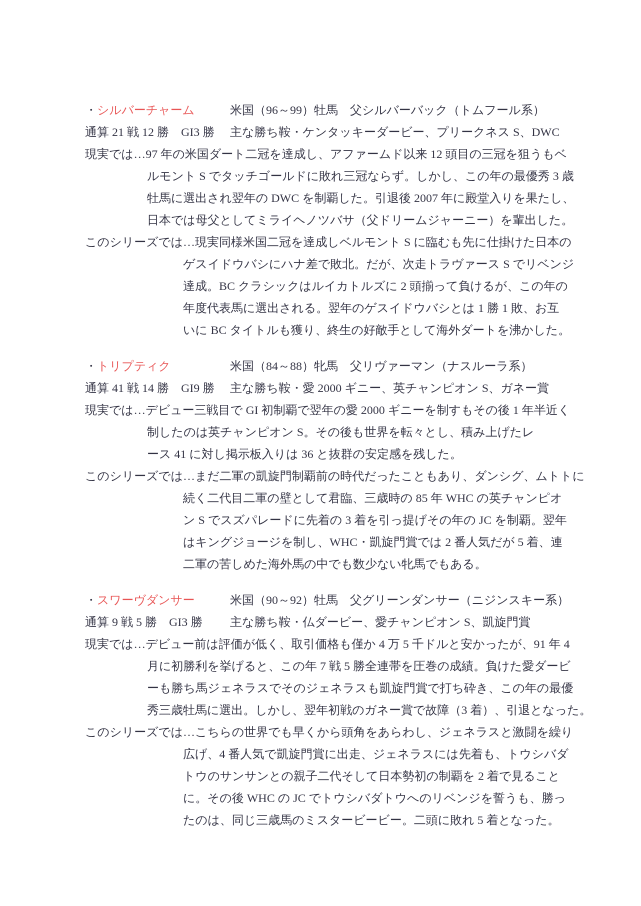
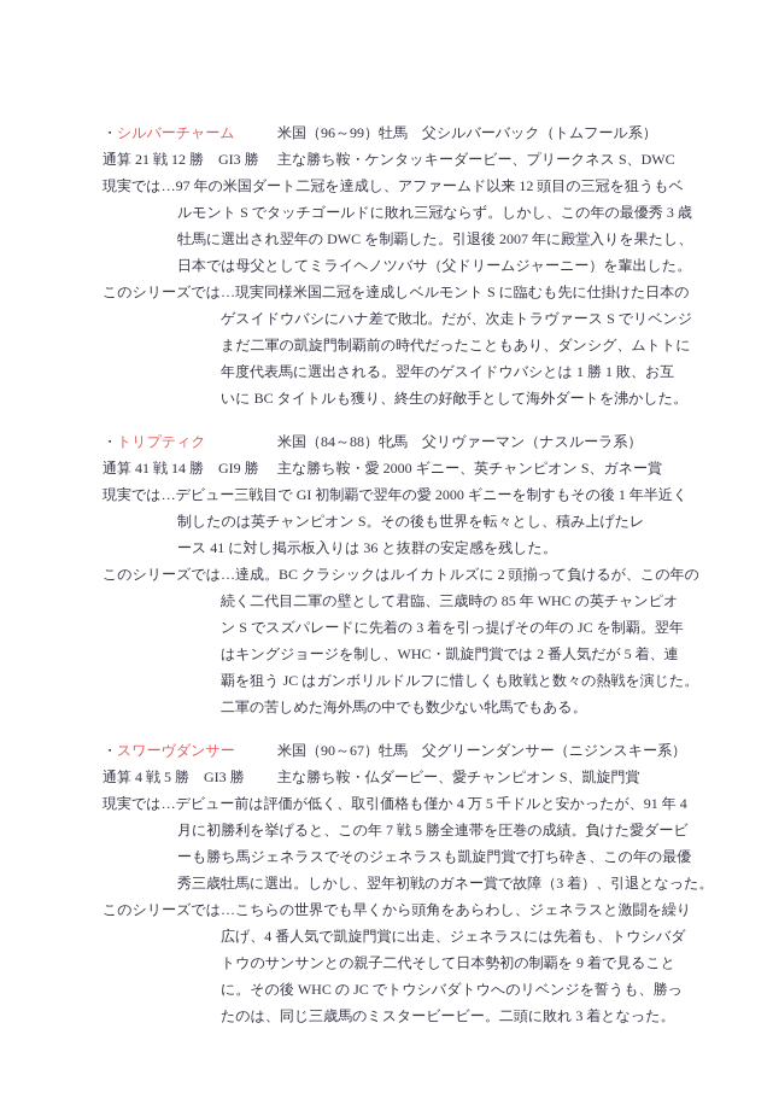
  ・シルバーチャーム 米国（96～99）牡馬 父シルバーバック（トムフール系）
  通算 21 戦 12 勝 GI3 勝
  主な勝ち鞍・ケンタッキーダービー、プリークネス S、DWC
  現実では…97 年の米国ダート二冠を達成し、アファームド以来 12 頭目の三冠を狙うもベ
  ルモント S でタッチゴールドに敗れ三冠ならず。しかし、この年の最優秀 3 歳
  牡馬に選出され翌年の DWC を制覇した。引退後 2007 年に殿堂入りを果たし、
  日本では母父としてミライヘノツバサ（父ドリームジャーニー）を輩出した。
  このシリーズでは…現実同様米国二冠を達成しベルモント S に臨むも先に仕掛けた日本の
  ゲスイドウバシにハナ差で敗北。だが、次走トラヴァース S でリベンジ
- 達成。BC クラシックはルイカトルズに 2 頭揃って負けるが、この年の
+ まだ二軍の凱旋門制覇前の時代だったこともあり、ダンシグ、ムトトに
  年度代表馬に選出される。翌年のゲスイドウバシとは 1 勝 1 敗、お互
  いに BC タイトルも獲り、終生の好敵手として海外ダートを沸かした。
  ・トリプティク 米国（84～88）牝馬 父リヴァーマン（ナスルーラ系）
  通算 41 戦 14 勝 GI9 勝
  主な勝ち鞍・愛 2000 ギニー、英チャンピオン S、ガネー賞
  現実では…デビュー三戦目で GI 初制覇で翌年の愛 2000 ギニーを制すもその後 1 年半近く
  制したのは英チャンピオン S。その後も世界を転々とし、積み上げたレ
  ース 41 に対し掲示板入りは 36 と抜群の安定感を残した。
- このシリーズでは…まだ二軍の凱旋門制覇前の時代だったこともあり、ダンシグ、ムトトに
+ このシリーズでは…達成。BC クラシックはルイカトルズに 2 頭揃って負けるが、この年の
  続く二代目二軍の壁として君臨、三歳時の 85 年 WHC の英チャンピオ
  ン S でスズパレードに先着の 3 着を引っ提げその年の JC を制覇。翌年
  はキングジョージを制し、WHC・凱旋門賞では 2 番人気だが 5 着、連
+ 覇を狙う JC はガンボリルドルフに惜しくも敗戦と数々の熱戦を演じた。
  二軍の苦しめた海外馬の中でも数少ない牝馬でもある。
- ・スワーヴダンサー 米国（90～92）牡馬 父グリーンダンサー（ニジンスキー系）
+ ・スワーヴダンサー 米国（90～67）牡馬 父グリーンダンサー（ニジンスキー系）
- 通算 9 戦 5 勝 GI3 勝
+ 通算 4 戦 5 勝 GI3 勝
  主な勝ち鞍・仏ダービー、愛チャンピオン S、凱旋門賞
  現実では…デビュー前は評価が低く、取引価格も僅か 4 万 5 千ドルと安かったが、91 年 4
  月に初勝利を挙げると、この年 7 戦 5 勝全連帯を圧巻の成績。負けた愛ダービ
  ーも勝ち馬ジェネラスでそのジェネラスも凱旋門賞で打ち砕き、この年の最優
  秀三歳牡馬に選出。しかし、翌年初戦のガネー賞で故障（3 着）、引退となった。
  このシリーズでは…こちらの世界でも早くから頭角をあらわし、ジェネラスと激闘を繰り
  広げ、4 番人気で凱旋門賞に出走、ジェネラスには先着も、トウシバダ
- トウのサンサンとの親子二代そして日本勢初の制覇を 2 着で見ること
+ トウのサンサンとの親子二代そして日本勢初の制覇を 9 着で見ること
  に。その後 WHC の JC でトウシバダトウへのリベンジを誓うも、勝っ
- たのは、同じ三歳馬のミスタービービー。二頭に敗れ 5 着となった。
+ たのは、同じ三歳馬のミスタービービー。二頭に敗れ 3 着となった。
